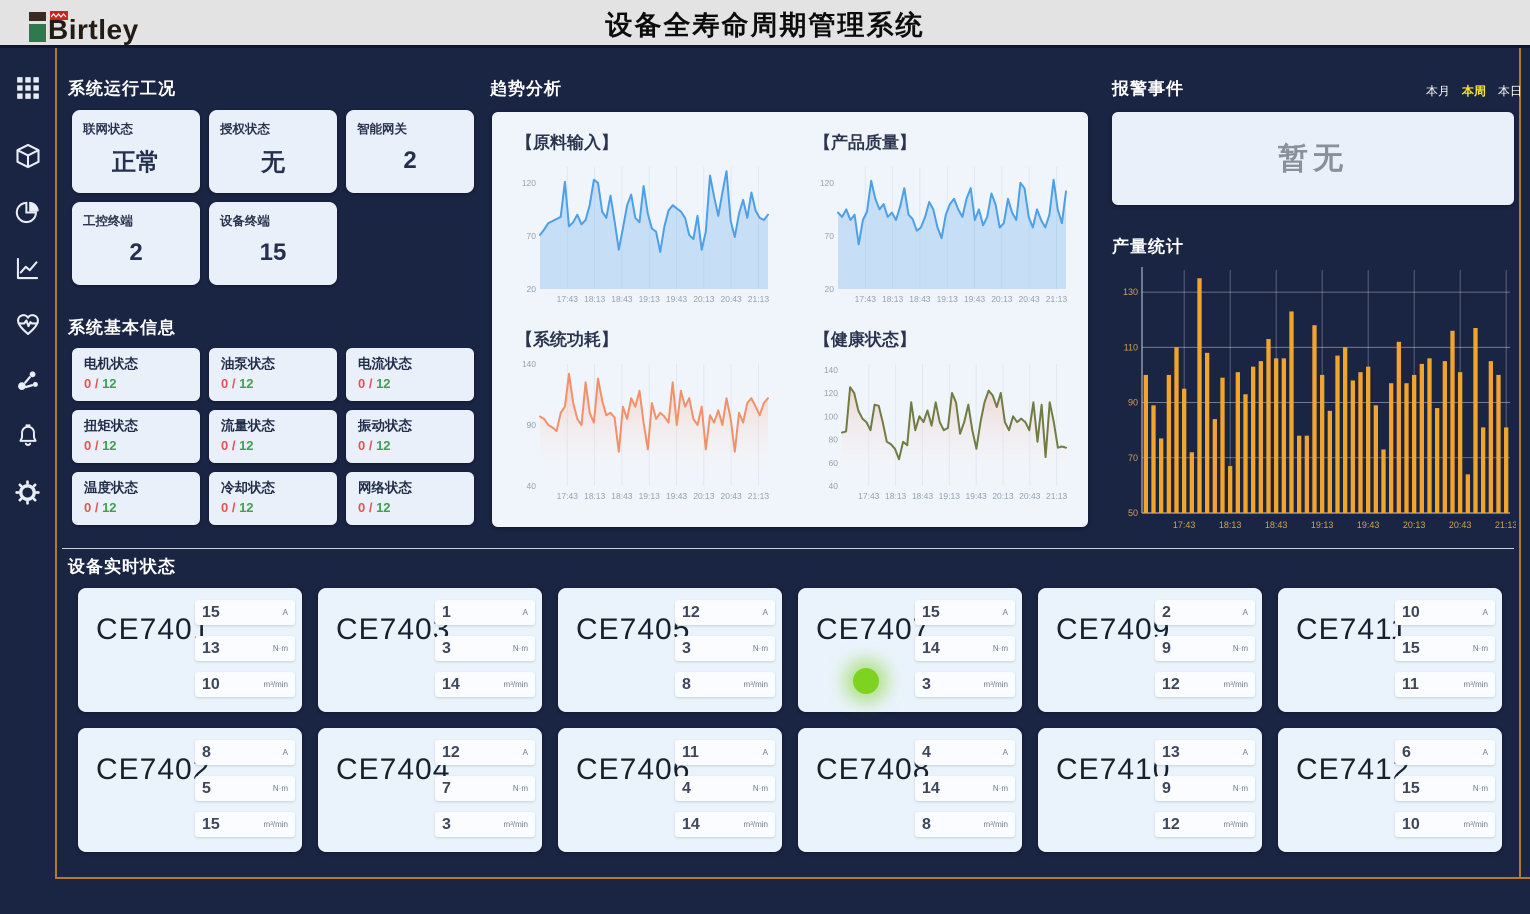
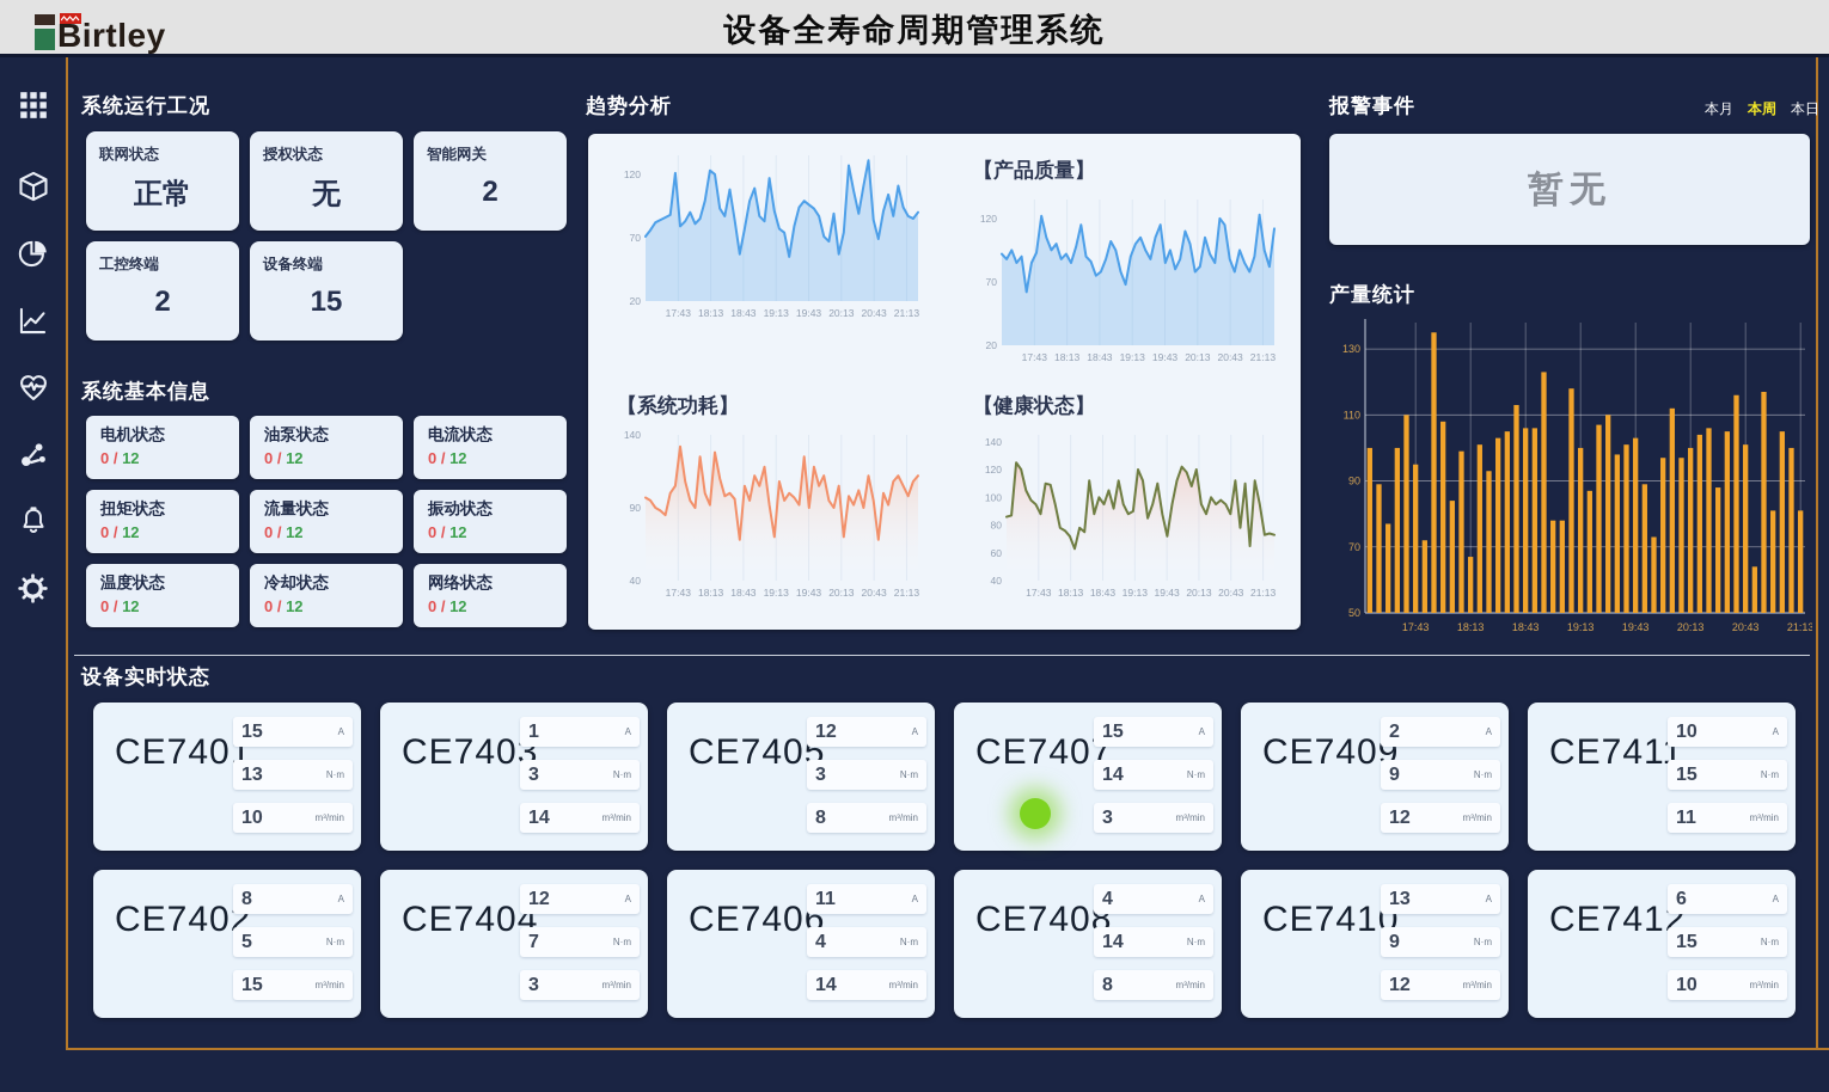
  Birtley
  设备全寿命周期管理系统
  系统运行工况
  联网状态
  正常
  授权状态
  无
  智能网关
  2
  工控终端
  2
  设备终端
  15
  系统基本信息
  电机状态
  0 / 12
  油泵状态
  0 / 12
  电流状态
  0 / 12
  扭矩状态
  0 / 12
  流量状态
  0 / 12
  振动状态
  0 / 12
  温度状态
  0 / 12
  冷却状态
  0 / 12
  网络状态
  0 / 12
  趋势分析
- 【原料输入】
  17:43
  18:13
  18:43
  19:13
  19:43
  20:13
  20:43
  21:13
  20
  70
  120
  【产品质量】
  17:43
  18:13
  18:43
  19:13
  19:43
  20:13
  20:43
  21:13
  20
  70
  120
  【系统功耗】
  17:43
  18:13
  18:43
  19:13
  19:43
  20:13
  20:43
  21:13
  40
  90
  140
  【健康状态】
  17:43
  18:13
  18:43
  19:13
  19:43
  20:13
  20:43
  21:13
  40
  60
  80
  100
  120
  140
  报警事件
  本月
  本周
  本日
  暂无
  产量统计
  50
  70
  90
  110
  130
  17:43
  18:13
  18:43
  19:13
  19:43
  20:13
  20:43
  21:13
  设备实时状态
  CE7401
  15
  A
  13
  N·m
  10
  m³/min
  CE7403
  1
  A
  3
  N·m
  14
  m³/min
  CE7405
  12
  A
  3
  N·m
  8
  m³/min
  CE7407
  15
  A
  14
  N·m
  3
  m³/min
  CE7409
  2
  A
  9
  N·m
  12
  m³/min
  CE7411
  10
  A
  15
  N·m
  11
  m³/min
  CE7402
  8
  A
  5
  N·m
  15
  m³/min
  CE7404
  12
  A
  7
  N·m
  3
  m³/min
  CE7406
  11
  A
  4
  N·m
  14
  m³/min
  CE7408
  4
  A
  14
  N·m
  8
  m³/min
  CE7410
  13
  A
  9
  N·m
  12
  m³/min
  CE7412
  6
  A
  15
  N·m
  10
  m³/min
